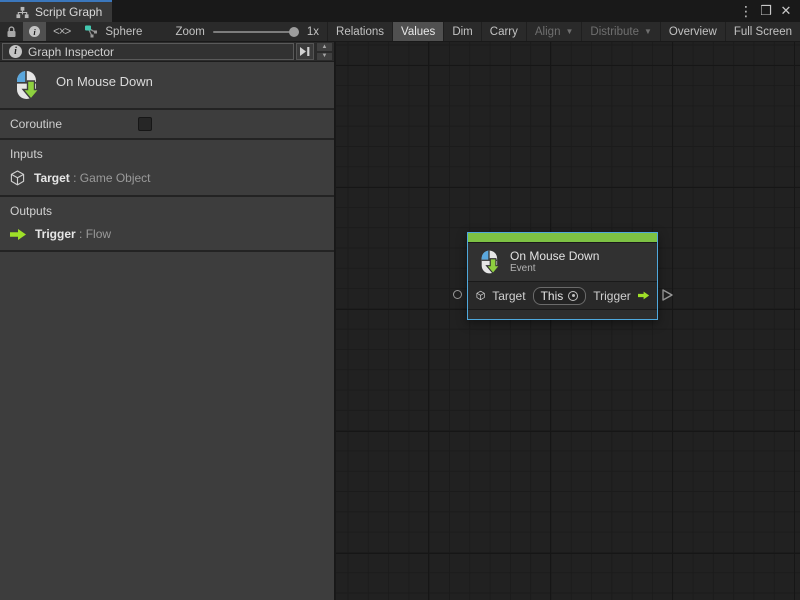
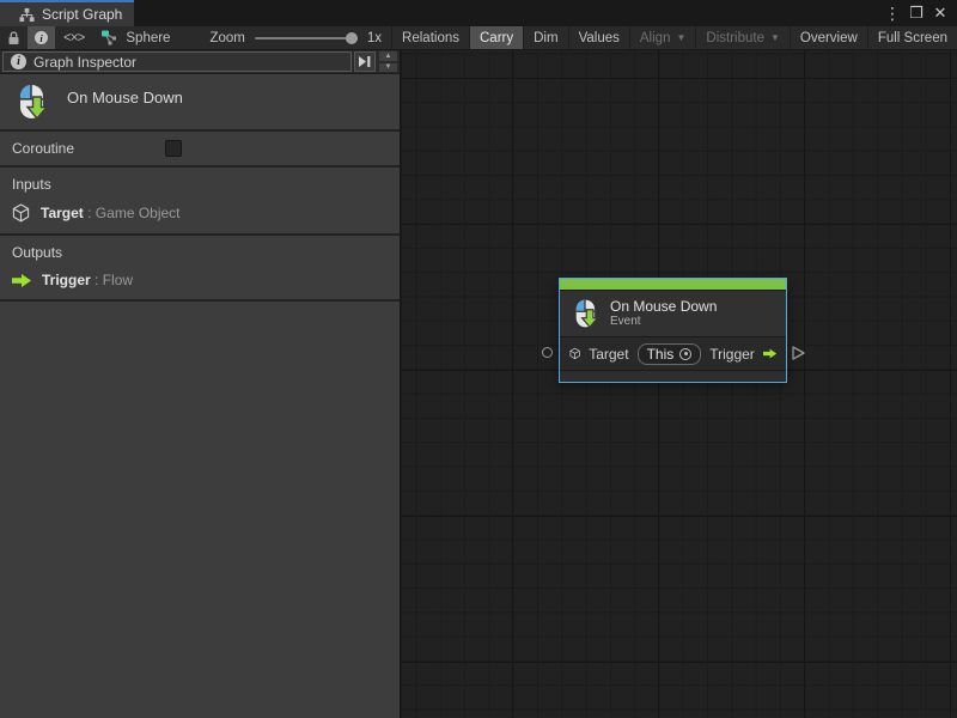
  Script Graph
  ⋮
  ❒
  ✕
  i
  <×>
  Sphere
  Zoom
  1x
  Relations
- Values
+ Carry
  Dim
- Carry
+ Values
  Align
  ▼
  Distribute
  ▼
  Overview
  Full Screen
  i
  Graph Inspector
  On Mouse Down
  Coroutine
  Inputs
  Target : Game Object
  Outputs
  Trigger : Flow
  On Mouse Down
  Event
  Target
  This
  Trigger
